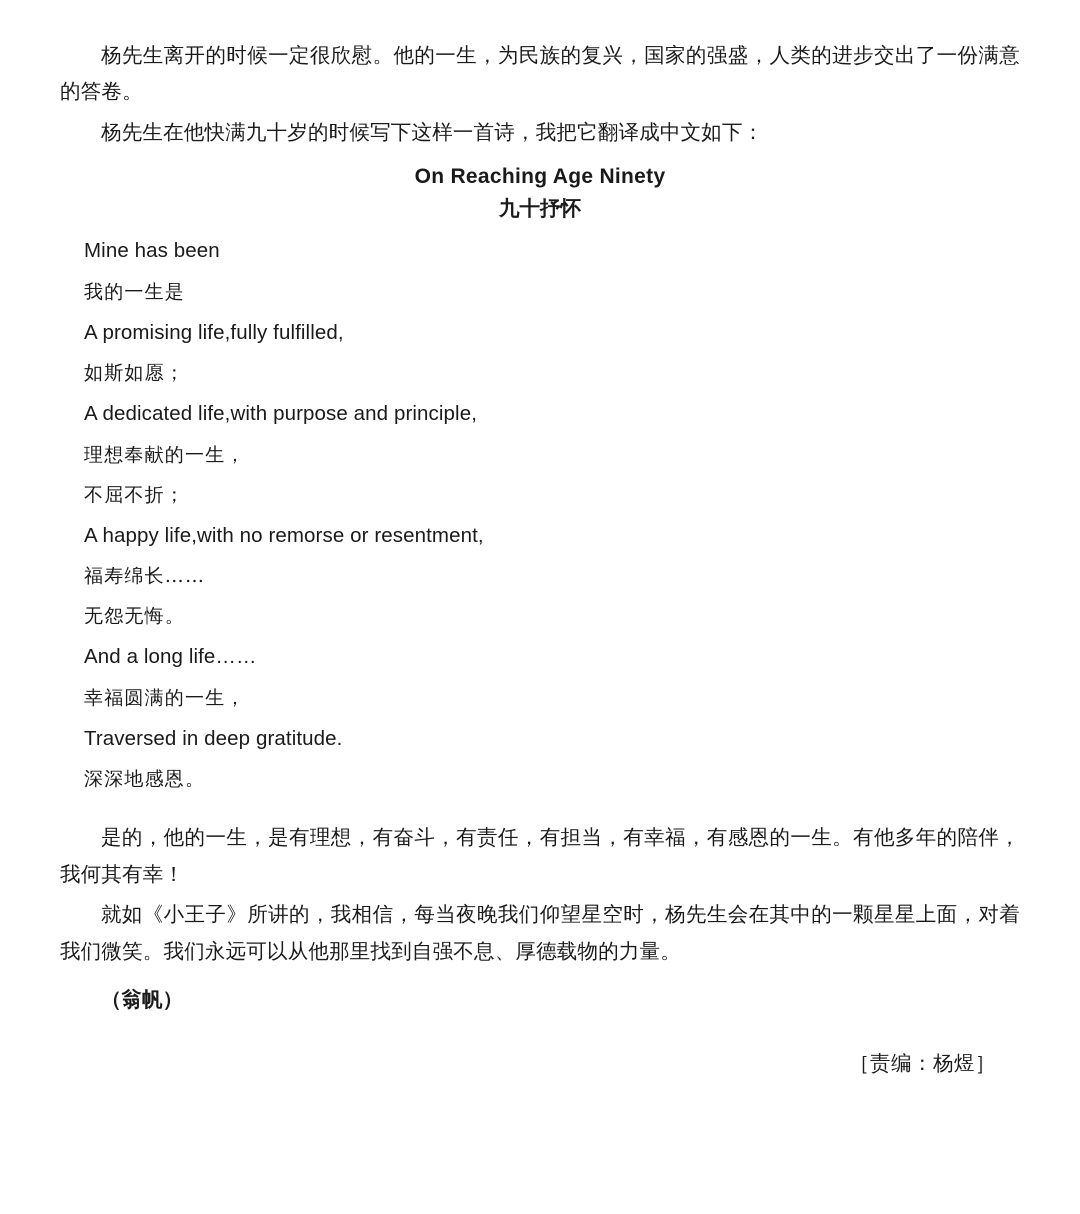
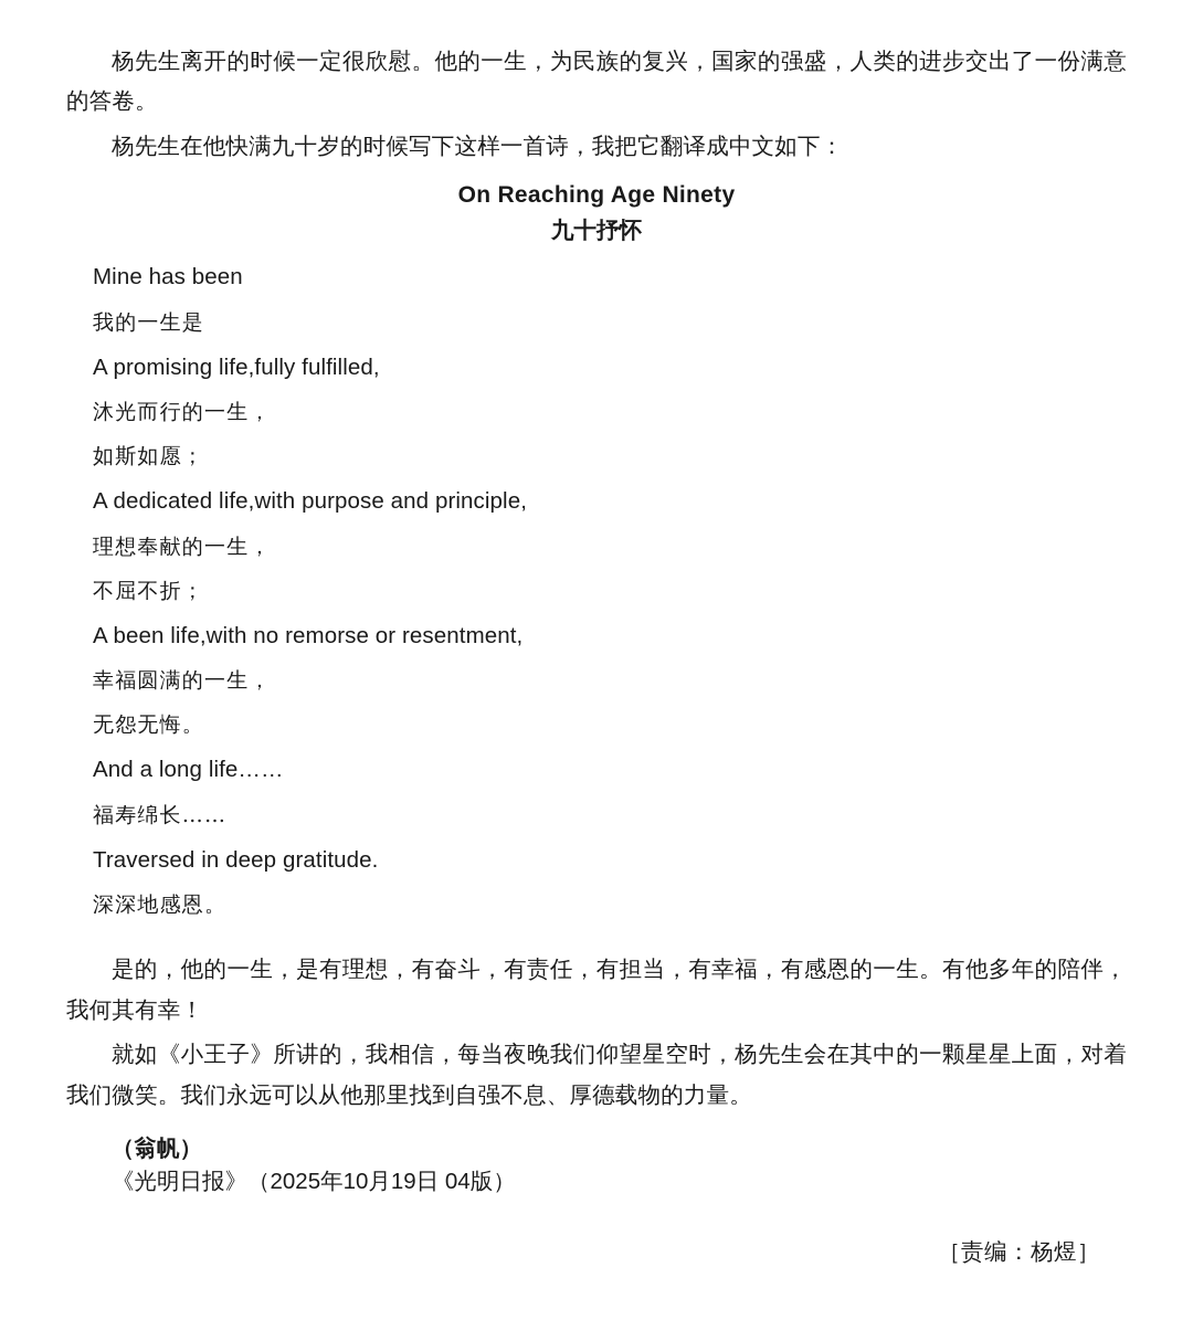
  杨先生离开的时候一定很欣慰。他的一生，为民族的复兴，国家的强盛，人类的进步交出了一份满意的答卷。
  杨先生在他快满九十岁的时候写下这样一首诗，我把它翻译成中文如下：
  On Reaching Age Ninety
  九十抒怀
  Mine has been
  我的一生是
  A promising life,fully fulfilled,
+ 沐光而行的一生，
  如斯如愿；
  A dedicated life,with purpose and principle,
  理想奉献的一生，
  不屈不折；
- A happy life,with no remorse or resentment,
+ A been life,with no remorse or resentment,
- 福寿绵长……
+ 幸福圆满的一生，
  无怨无悔。
  And a long life……
- 幸福圆满的一生，
+ 福寿绵长……
  Traversed in deep gratitude.
  深深地感恩。
  是的，他的一生，是有理想，有奋斗，有责任，有担当，有幸福，有感恩的一生。有他多年的陪伴，我何其有幸！
  就如《小王子》所讲的，我相信，每当夜晚我们仰望星空时，杨先生会在其中的一颗星星上面，对着我们微笑。我们永远可以从他那里找到自强不息、厚德载物的力量。
  （翁帆）
+ 《光明日报》（2025年10月19日 04版）
  ［责编：杨煜］
